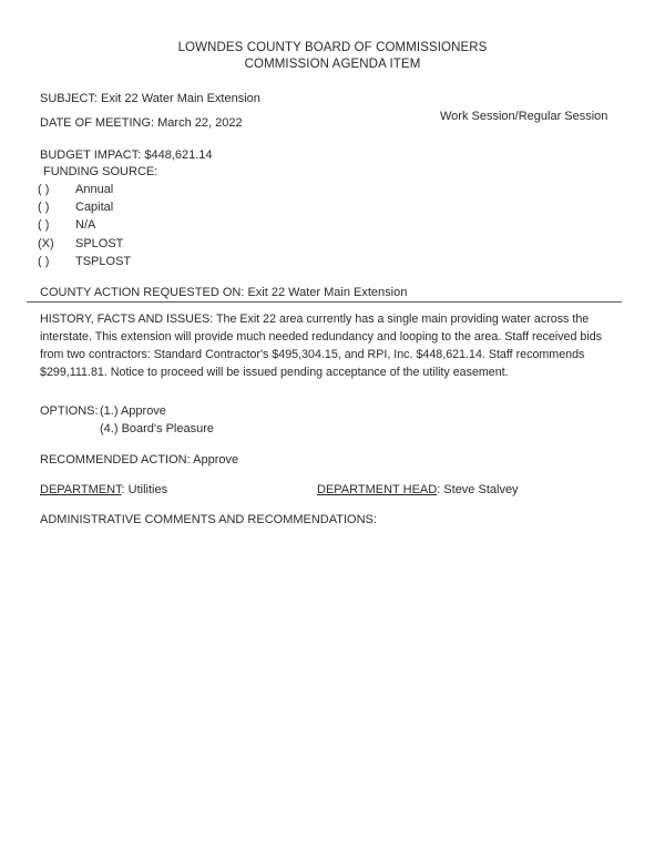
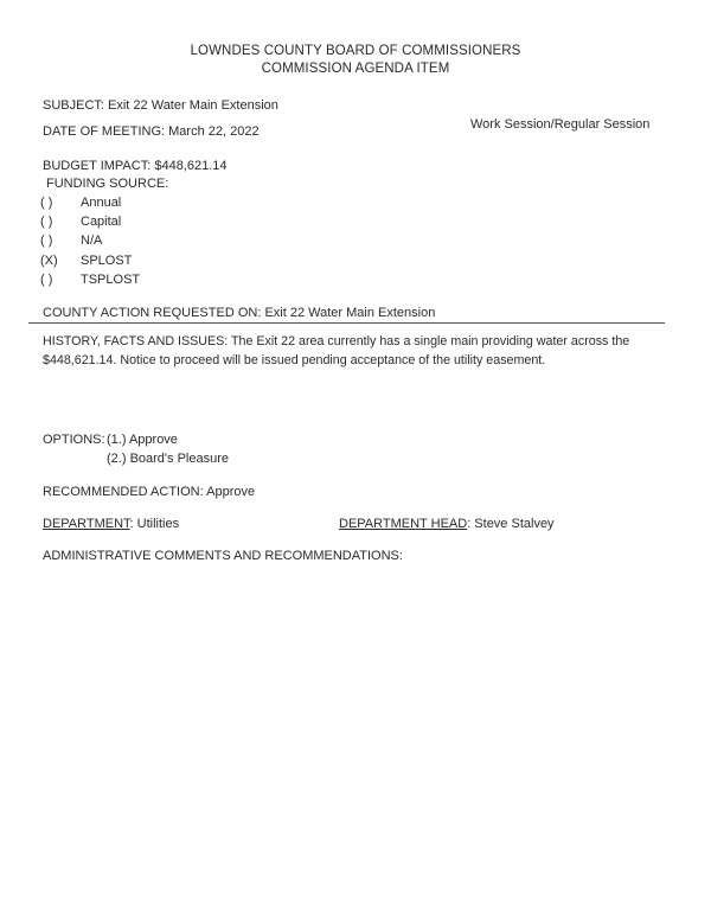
  LOWNDES COUNTY BOARD OF COMMISSIONERS
  COMMISSION AGENDA ITEM
  SUBJECT: Exit 22 Water Main Extension
  DATE OF MEETING: March 22, 2022
  Work Session/Regular Session
  BUDGET IMPACT: $448,621.14
  FUNDING SOURCE:
  ( ) Annual
  ( ) Capital
  ( ) N/A
  (X) SPLOST
  ( ) TSPLOST
  COUNTY ACTION REQUESTED ON: Exit 22 Water Main Extension
  HISTORY, FACTS AND ISSUES: The Exit 22 area currently has a single main providing water across the
- interstate. This extension will provide much needed redundancy and looping to the area. Staff received bids
- from two contractors: Standard Contractor's $495,304.15, and RPI, Inc. $448,621.14. Staff recommends
- $299,111.81. Notice to proceed will be issued pending acceptance of the utility easement.
+ $448,621.14. Notice to proceed will be issued pending acceptance of the utility easement.
  OPTIONS:
  (1.) Approve
- (4.) Board's Pleasure
+ (2.) Board's Pleasure
  RECOMMENDED ACTION: Approve
  DEPARTMENT: Utilities
  DEPARTMENT HEAD: Steve Stalvey
  ADMINISTRATIVE COMMENTS AND RECOMMENDATIONS:
